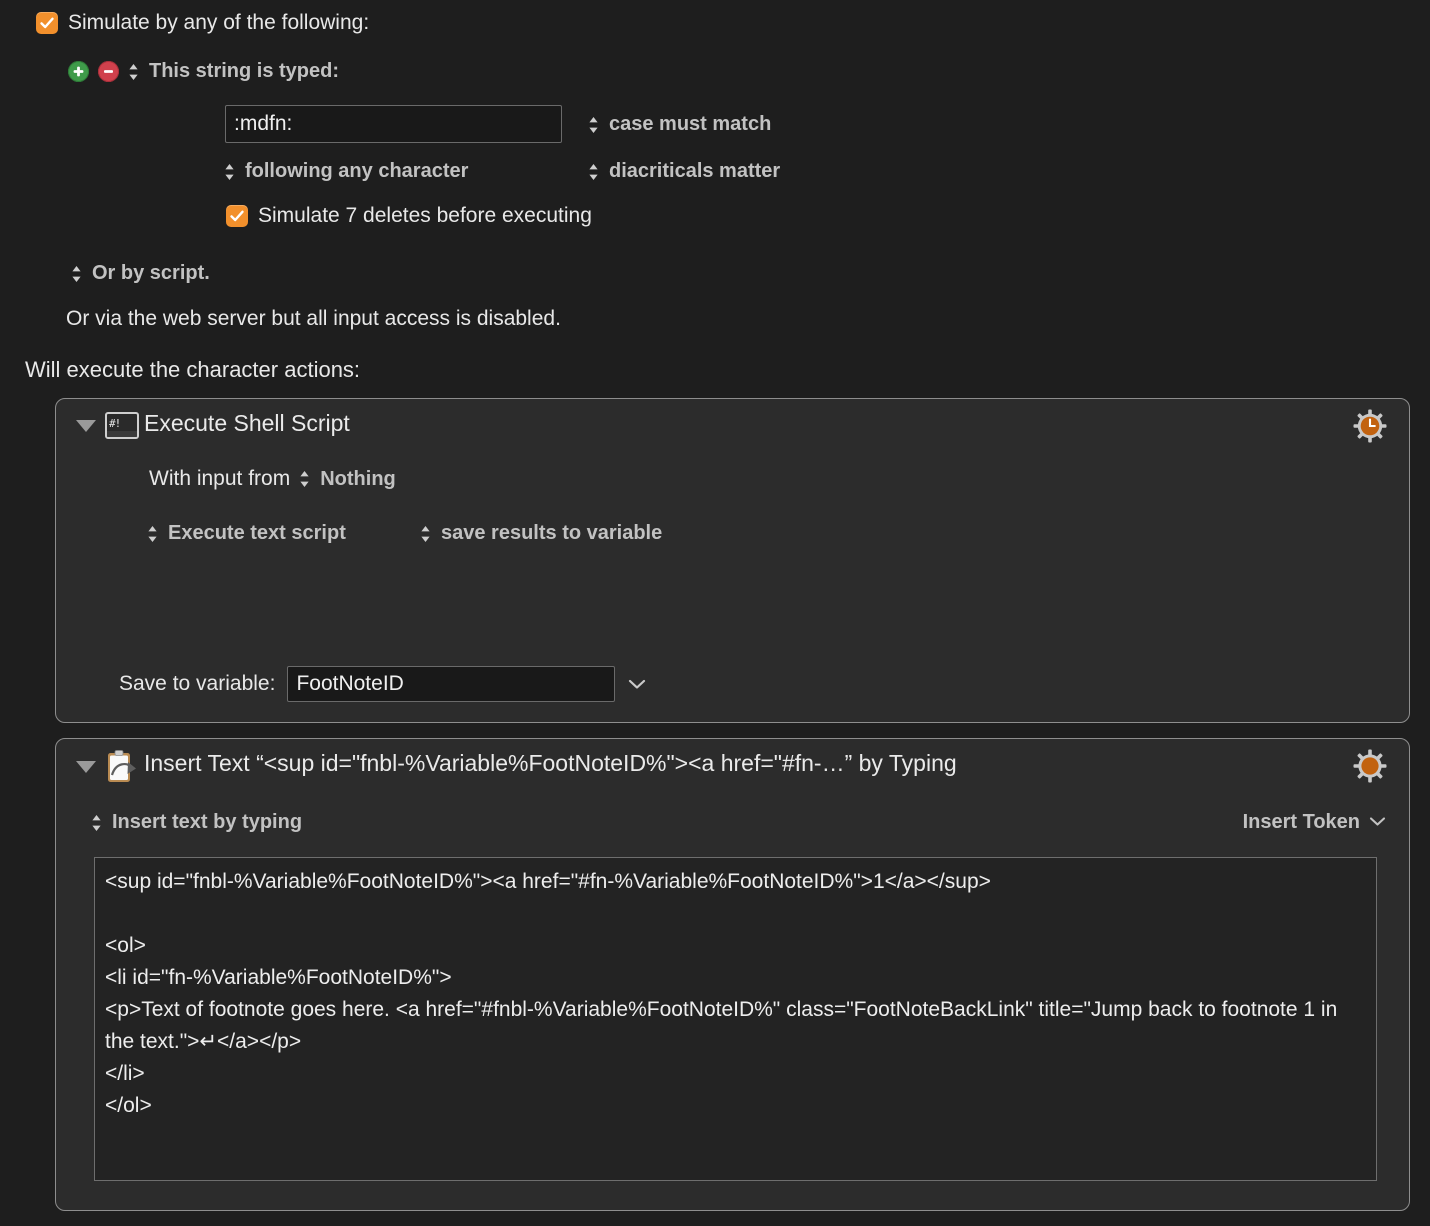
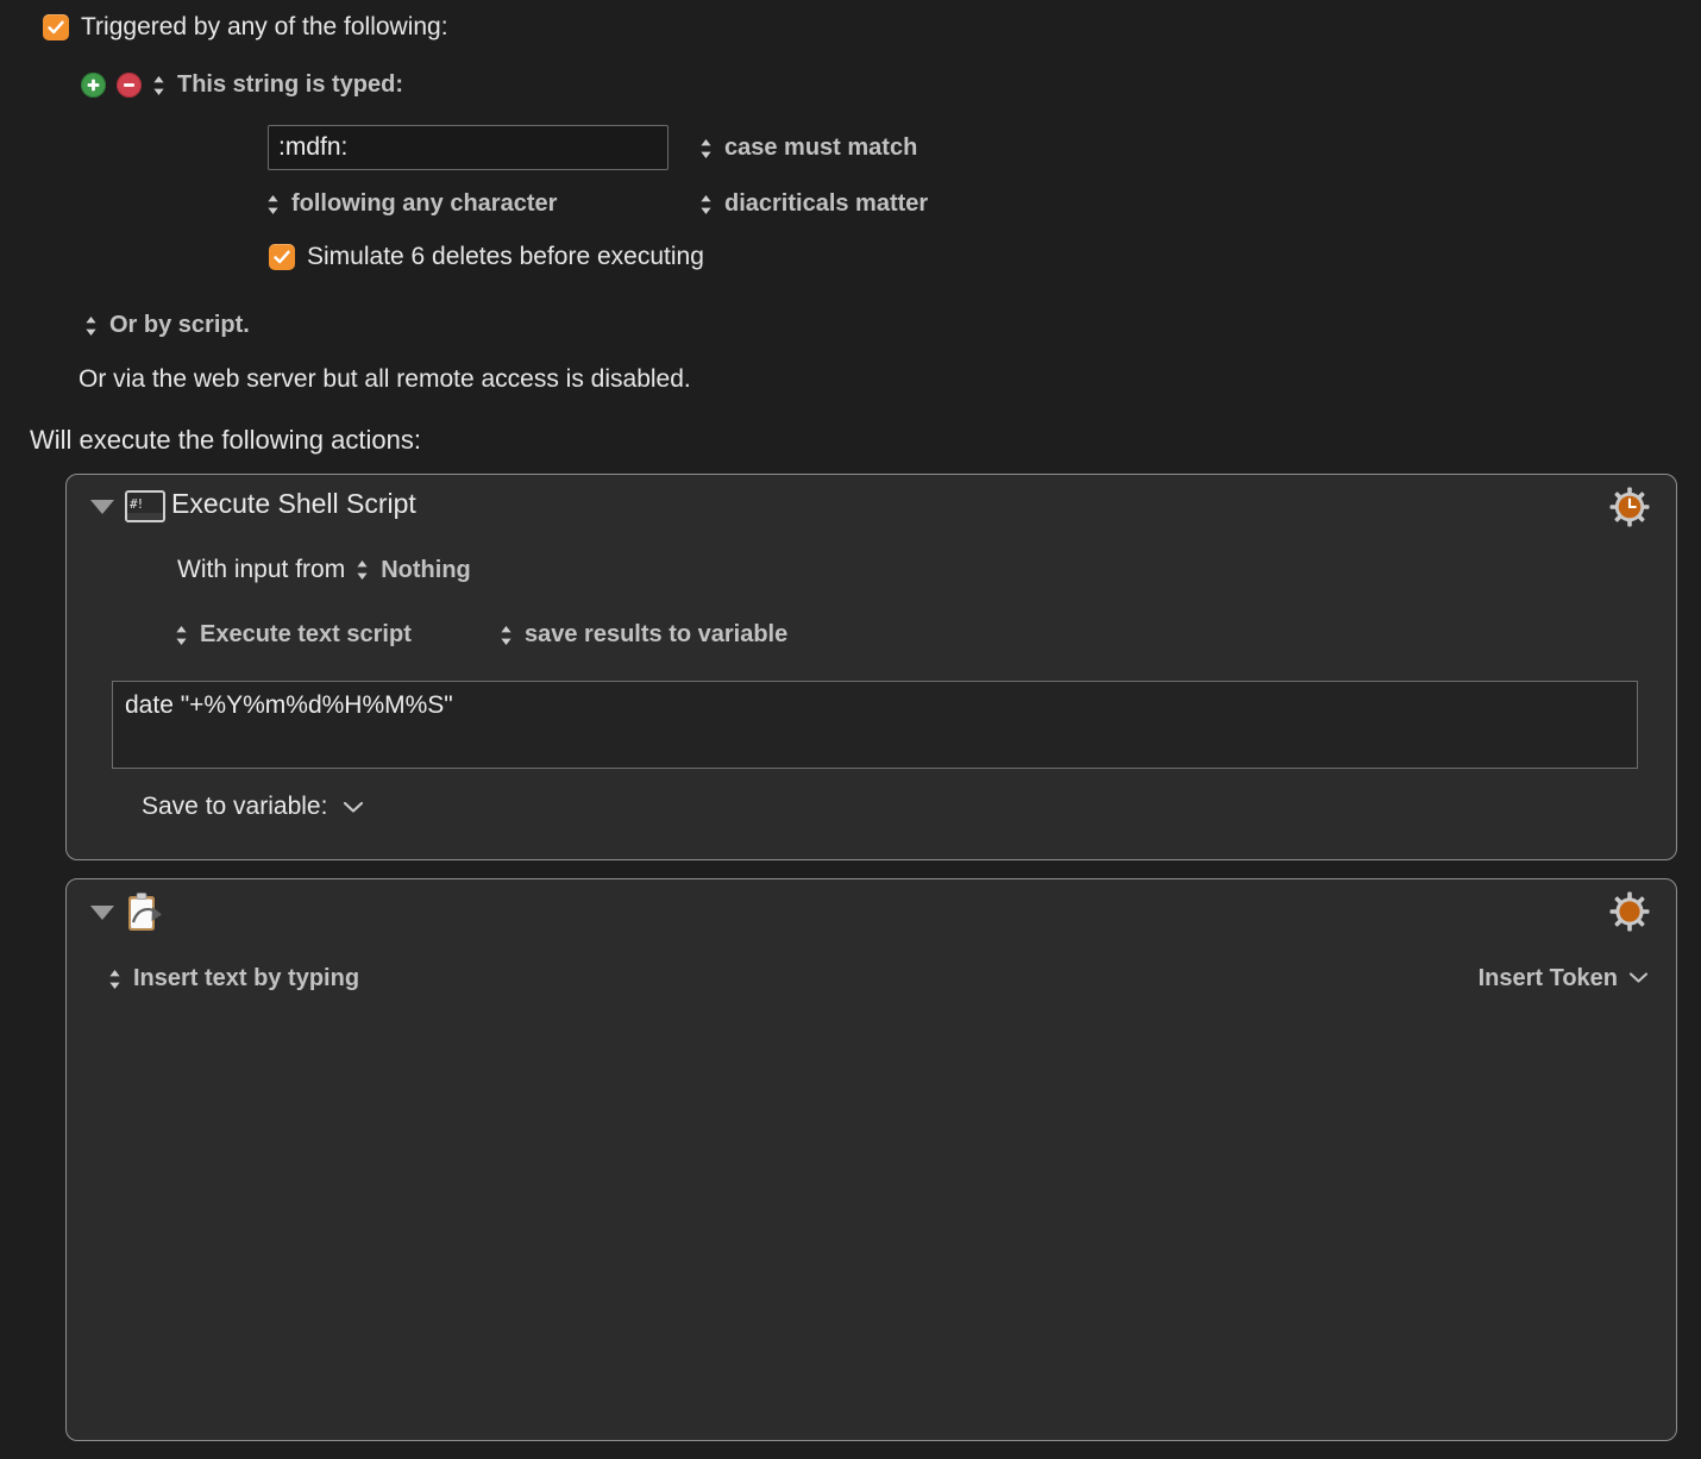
- Simulate by any of the following:
+ Triggered by any of the following:
  This string is typed:
  :mdfn:
  case must match
  following any character
  diacriticals matter
- Simulate 7 deletes before executing
+ Simulate 6 deletes before executing
  Or by script.
- Or via the web server but all input access is disabled.
+ Or via the web server but all remote access is disabled.
- Will execute the character actions:
+ Will execute the following actions:
  #!
  Execute Shell Script
  With input from
  Nothing
  Execute text script
  save results to variable
+ date "+%Y%m%d%H%M%S"
  Save to variable:
- FootNoteID
- Insert Text “<sup id="fnbl-%Variable%FootNoteID%"><a href="#fn-…” by Typing
  Insert text by typing
  Insert Token
- <sup id="fnbl-%Variable%FootNoteID%"><a href="#fn-%Variable%FootNoteID%">1</a></sup>
- <ol>
- <li id="fn-%Variable%FootNoteID%">
- <p>Text of footnote goes here. <a href="#fnbl-%Variable%FootNoteID%" class="FootNoteBackLink" title="Jump back to footnote 1 in the text.">↵</a></p>
- </li>
- </ol>
